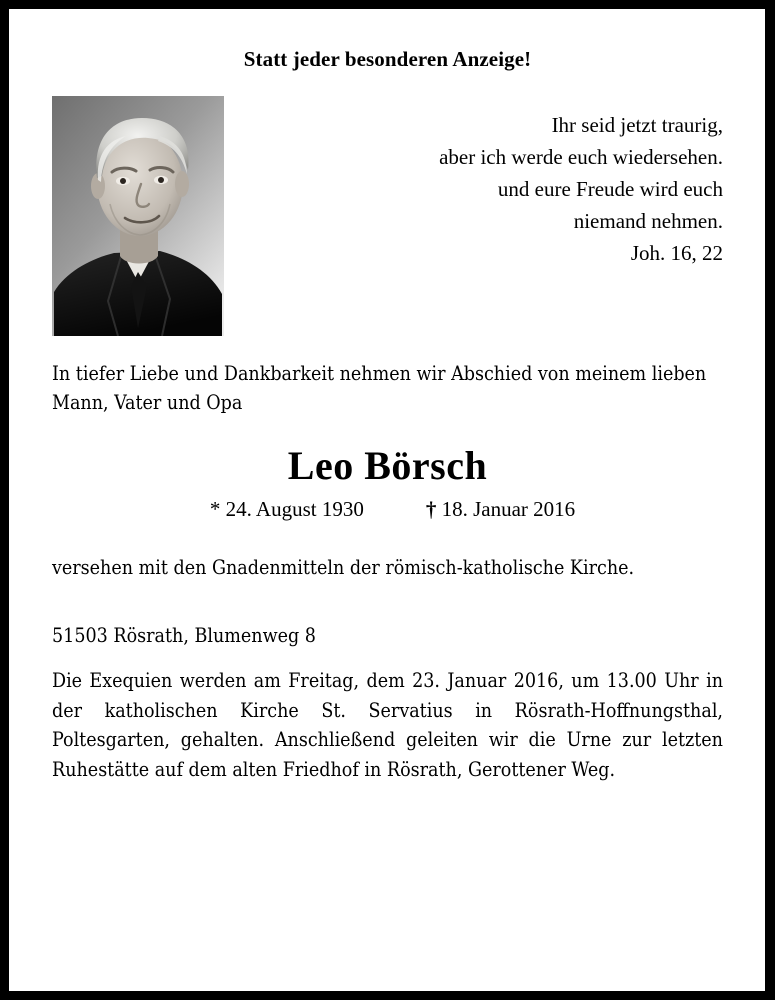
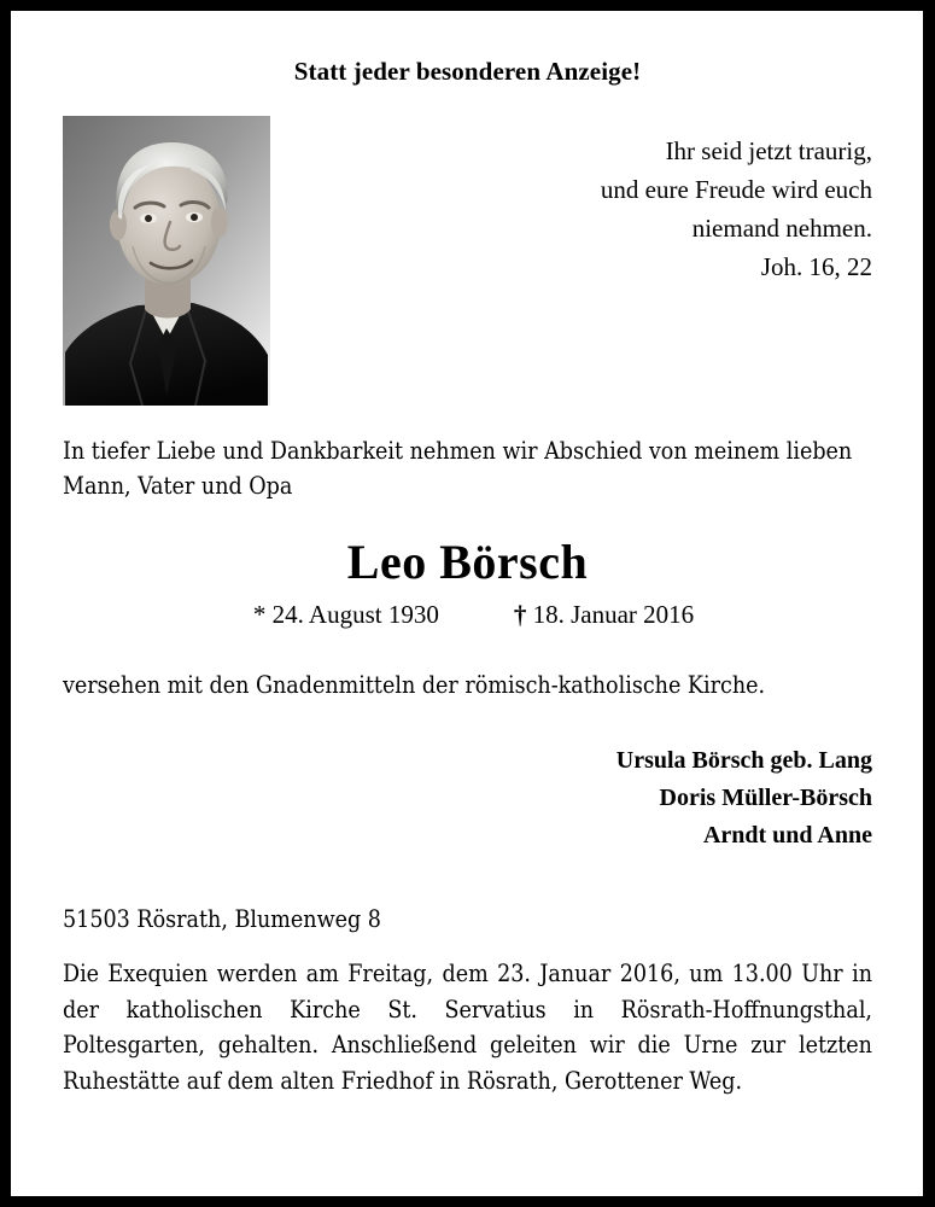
  Statt jeder besonderen Anzeige!
  Ihr seid jetzt traurig,
- aber ich werde euch wiedersehen.
  und eure Freude wird euch
  niemand nehmen.
  Joh. 16, 22
  In tiefer Liebe und Dankbarkeit nehmen wir Abschied von meinem lieben Mann, Vater und Opa
  Leo Börsch
  * 24. August 1930 † 18. Januar 2016
  versehen mit den Gnadenmitteln der römisch-katholische Kirche.
+ Ursula Börsch geb. Lang
+ Doris Müller-Börsch
+ Arndt und Anne
  51503 Rösrath, Blumenweg 8
  Die Exequien werden am Freitag, dem 23. Januar 2016, um 13.00 Uhr in der katholischen Kirche St. Servatius in Rösrath-Hoffnungsthal, Poltesgarten, gehalten. Anschließend geleiten wir die Urne zur letzten Ruhestätte auf dem alten Friedhof in Rösrath, Gerottener Weg.
